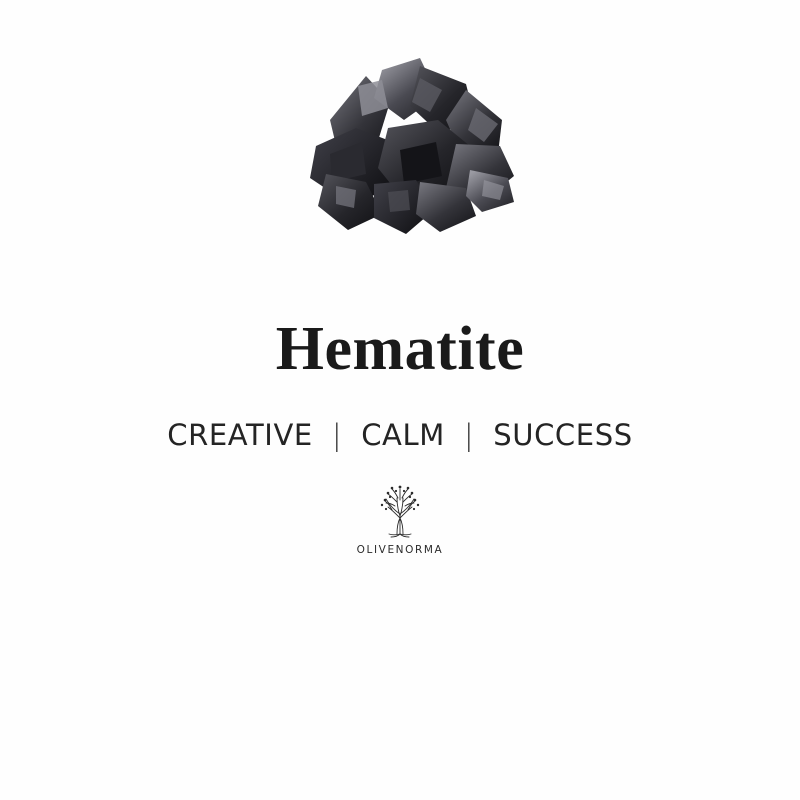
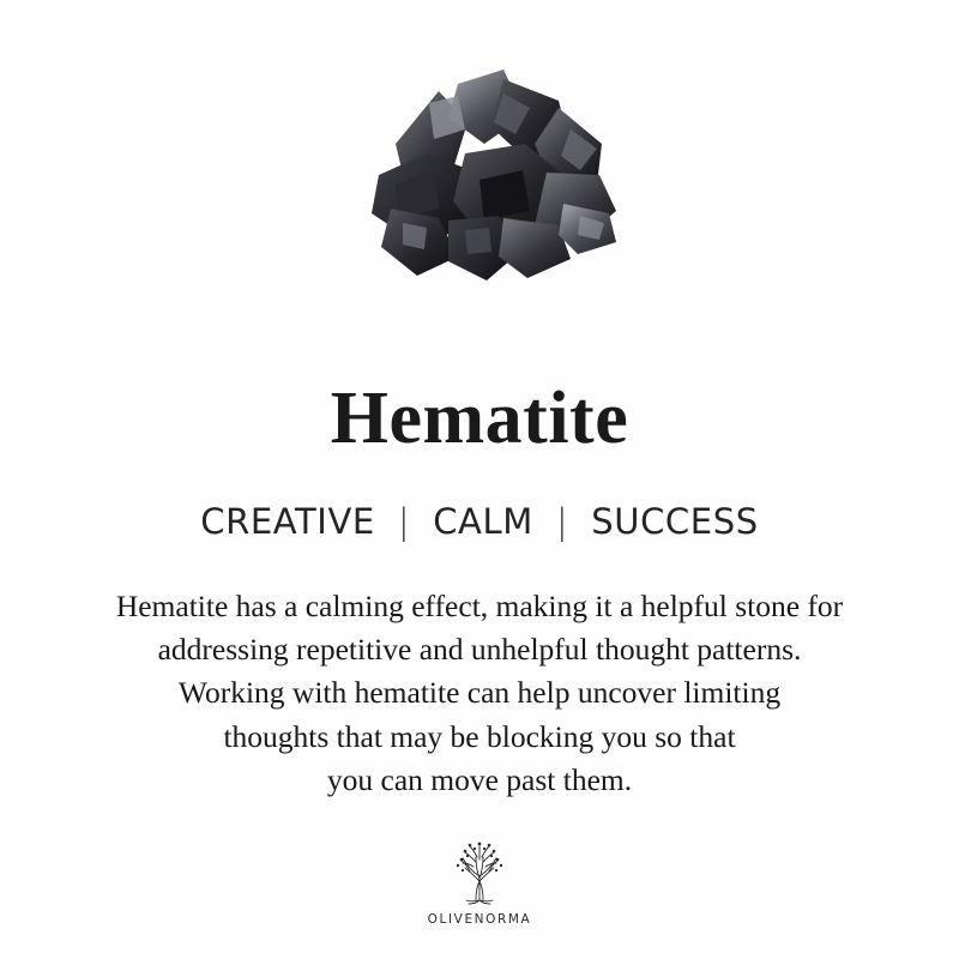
  Hematite
  CREATIVE
  |
  CALM
  |
  SUCCESS
+ Hematite has a calming effect, making it a helpful stone for
+ addressing repetitive and unhelpful thought patterns.
+ Working with hematite can help uncover limiting
+ thoughts that may be blocking you so that
+ you can move past them.
  OLIVENORMA
